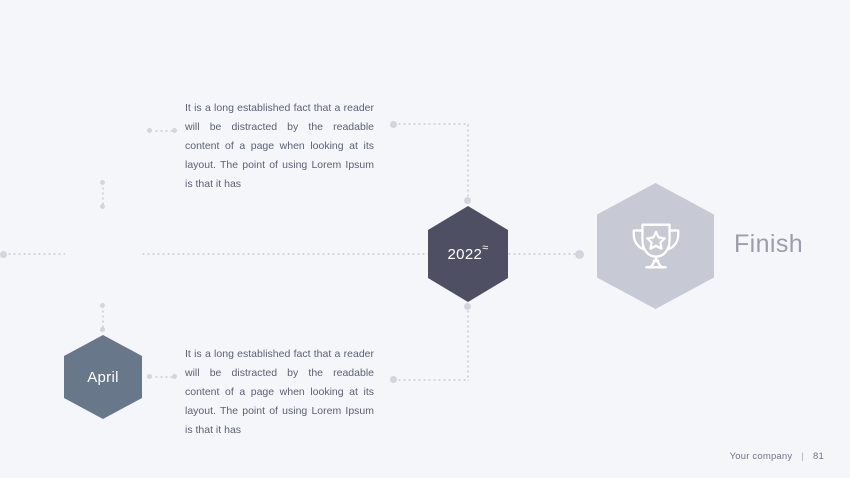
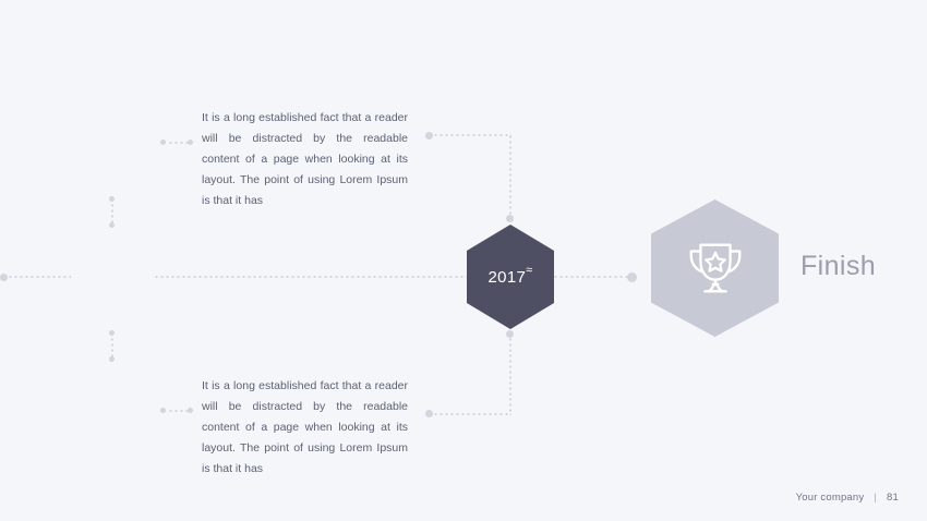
- April
- 2022≈
+ 2017≈
  Finish
  It is a long established fact that a reader will be distracted by the readable content of a page when looking at its layout. The point of using Lorem Ipsum is that it has
  It is a long established fact that a reader will be distracted by the readable content of a page when looking at its layout. The point of using Lorem Ipsum is that it has
  Your company
  |
  81
